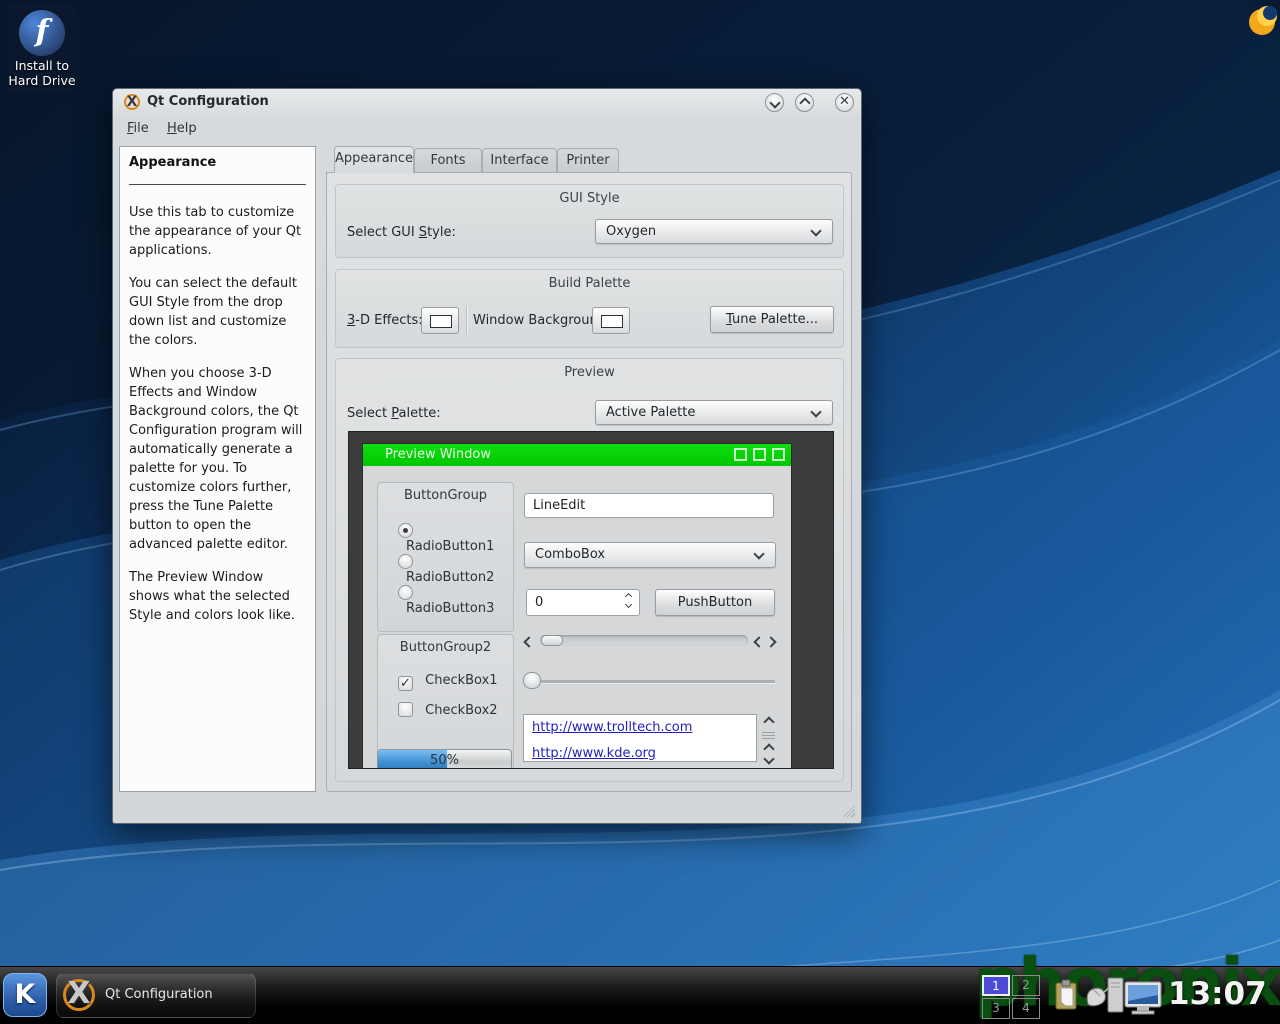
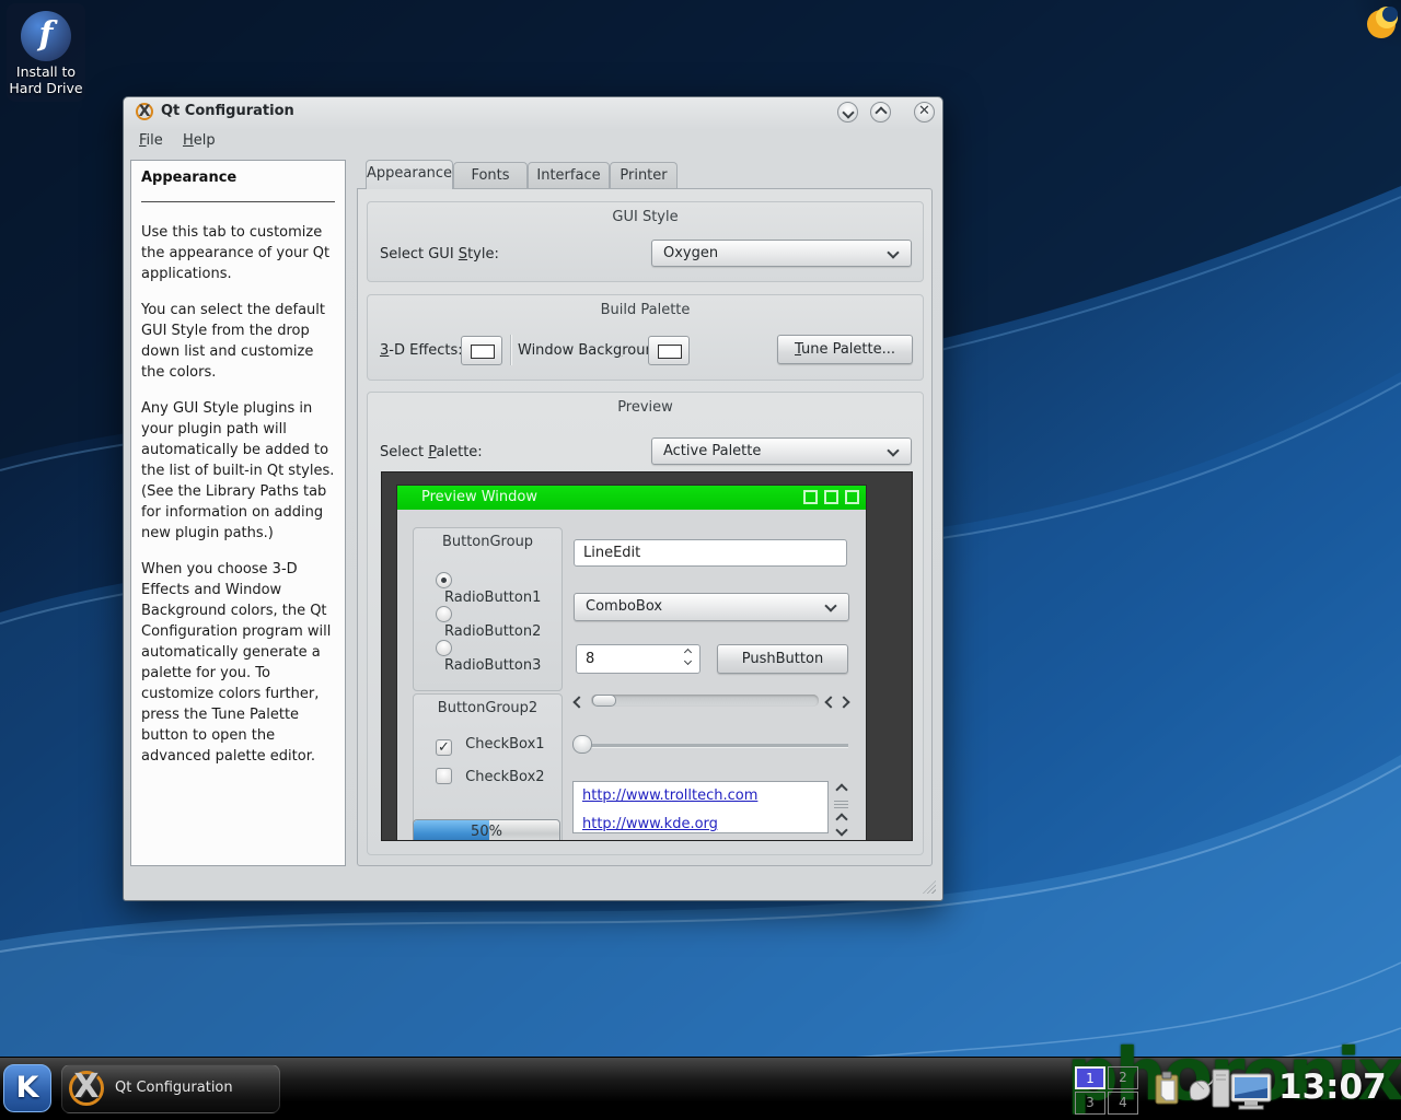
  f
  Install to
  Hard Drive
  X
  Qt Configuration
  ✕
  File
  Help
  Appearance
  Use this tab to customize the appearance of your Qt applications.
  You can select the default GUI Style from the drop down list and customize the colors.
+ Any GUI Style plugins in your plugin path will automatically be added to the list of built-in Qt styles. (See the Library Paths tab for information on adding new plugin paths.)
  When you choose 3-D Effects and Window Background colors, the Qt Configuration program will automatically generate a palette for you. To customize colors further, press the Tune Palette button to open the advanced palette editor.
- The Preview Window shows what the selected Style and colors look like.
  Appearance
  Fonts
  Interface
  Printer
  GUI Style
  Select GUI Style:
  Oxygen
  Build Palette
  3-D Effects
  Window Backgrou
  Tune Palette...
  Preview
  Select Palette:
  Active Palette
  Preview Window
  ButtonGroup
  RadioButton1
  RadioButton2
  RadioButton3
  LineEdit
  ComboBox
- 0
+ 8
  PushButton
  ButtonGroup2
  ✓ CheckBox1
  CheckBox2
  http://www.trolltech.com
  http://www.kde.org
  50%
  K
  X
  Qt Configuration
  1
  2
  3
  4
  13:07
